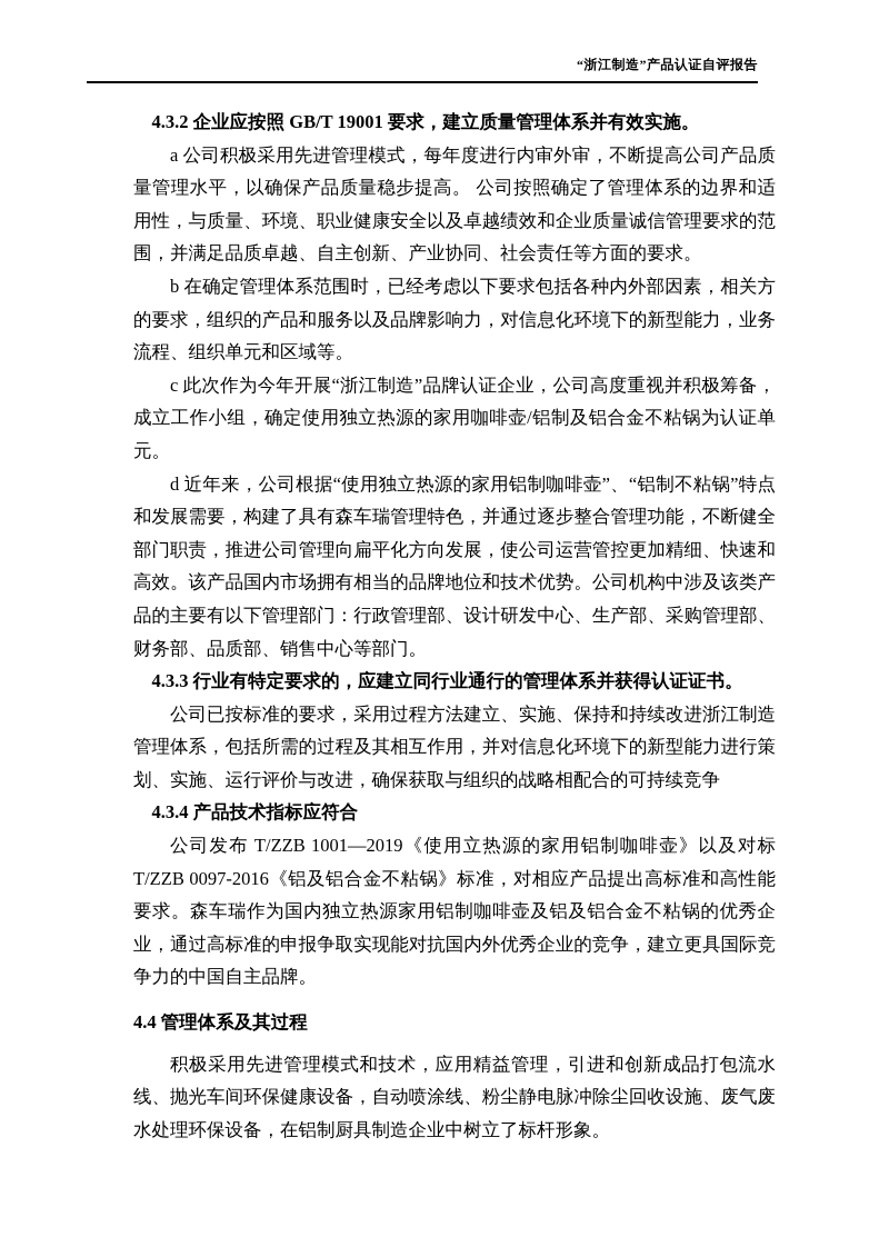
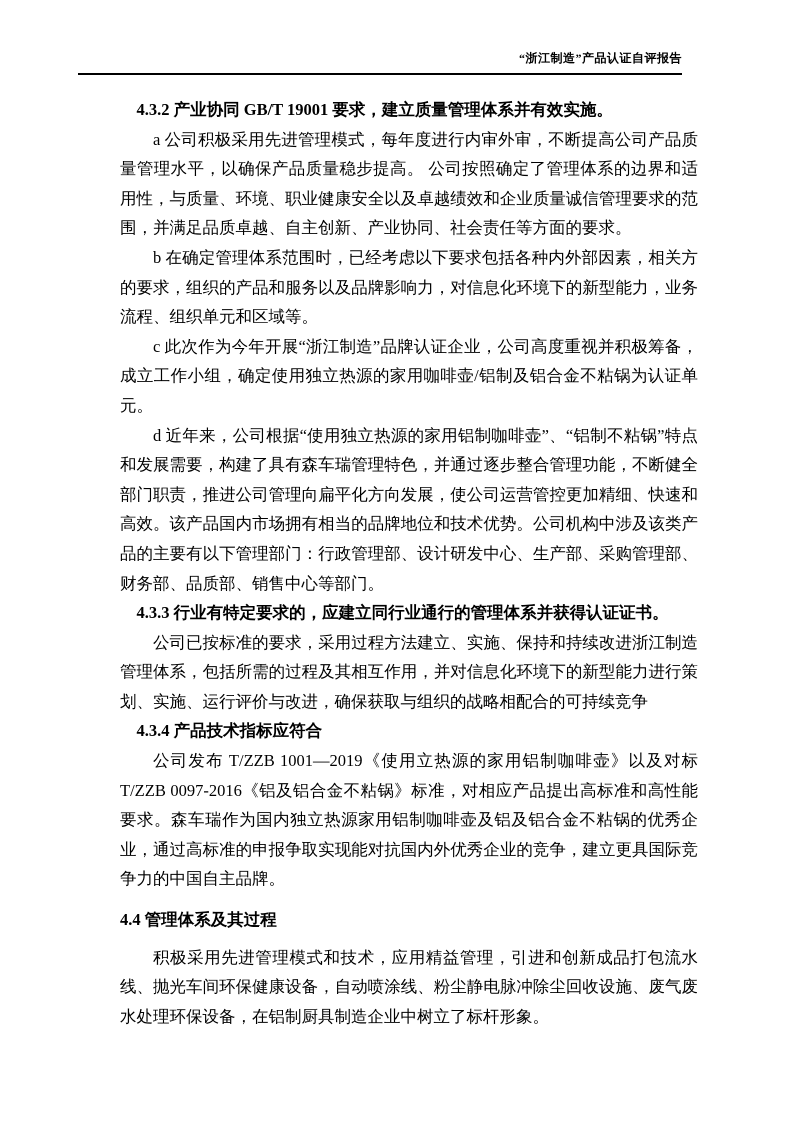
  “浙江制造”产品认证自评报告
- 4.3.2 企业应按照 GB/T 19001 要求，建立质量管理体系并有效实施。
+ 4.3.2 产业协同 GB/T 19001 要求，建立质量管理体系并有效实施。
  a 公司积极采用先进管理模式，每年度进行内审外审，不断提高公司产品质量管理水平，以确保产品质量稳步提高。 公司按照确定了管理体系的边界和适用性，与质量、环境、职业健康安全以及卓越绩效和企业质量诚信管理要求的范围，并满足品质卓越、自主创新、产业协同、社会责任等方面的要求。
  b 在确定管理体系范围时，已经考虑以下要求包括各种内外部因素，相关方的要求，组织的产品和服务以及品牌影响力，对信息化环境下的新型能力，业务流程、组织单元和区域等。
  c 此次作为今年开展“浙江制造”品牌认证企业，公司高度重视并积极筹备，成立工作小组，确定使用独立热源的家用咖啡壶/铝制及铝合金不粘锅为认证单元。
  d 近年来，公司根据“使用独立热源的家用铝制咖啡壶”、“铝制不粘锅”特点和发展需要，构建了具有森车瑞管理特色，并通过逐步整合管理功能，不断健全部门职责，推进公司管理向扁平化方向发展，使公司运营管控更加精细、快速和高效。该产品国内市场拥有相当的品牌地位和技术优势。公司机构中涉及该类产品的主要有以下管理部门：行政管理部、设计研发中心、生产部、采购管理部、财务部、品质部、销售中心等部门。
  4.3.3 行业有特定要求的，应建立同行业通行的管理体系并获得认证证书。
  公司已按标准的要求，采用过程方法建立、实施、保持和持续改进浙江制造管理体系，包括所需的过程及其相互作用，并对信息化环境下的新型能力进行策划、实施、运行评价与改进，确保获取与组织的战略相配合的可持续竞争
  4.3.4 产品技术指标应符合
  公司发布 T/ZZB 1001—2019《使用立热源的家用铝制咖啡壶》以及对标 T/ZZB 0097-2016《铝及铝合金不粘锅》标准，对相应产品提出高标准和高性能要求。森车瑞作为国内独立热源家用铝制咖啡壶及铝及铝合金不粘锅的优秀企业，通过高标准的申报争取实现能对抗国内外优秀企业的竞争，建立更具国际竞争力的中国自主品牌。
  4.4 管理体系及其过程
  积极采用先进管理模式和技术，应用精益管理，引进和创新成品打包流水线、抛光车间环保健康设备，自动喷涂线、粉尘静电脉冲除尘回收设施、废气废水处理环保设备，在铝制厨具制造企业中树立了标杆形象。
